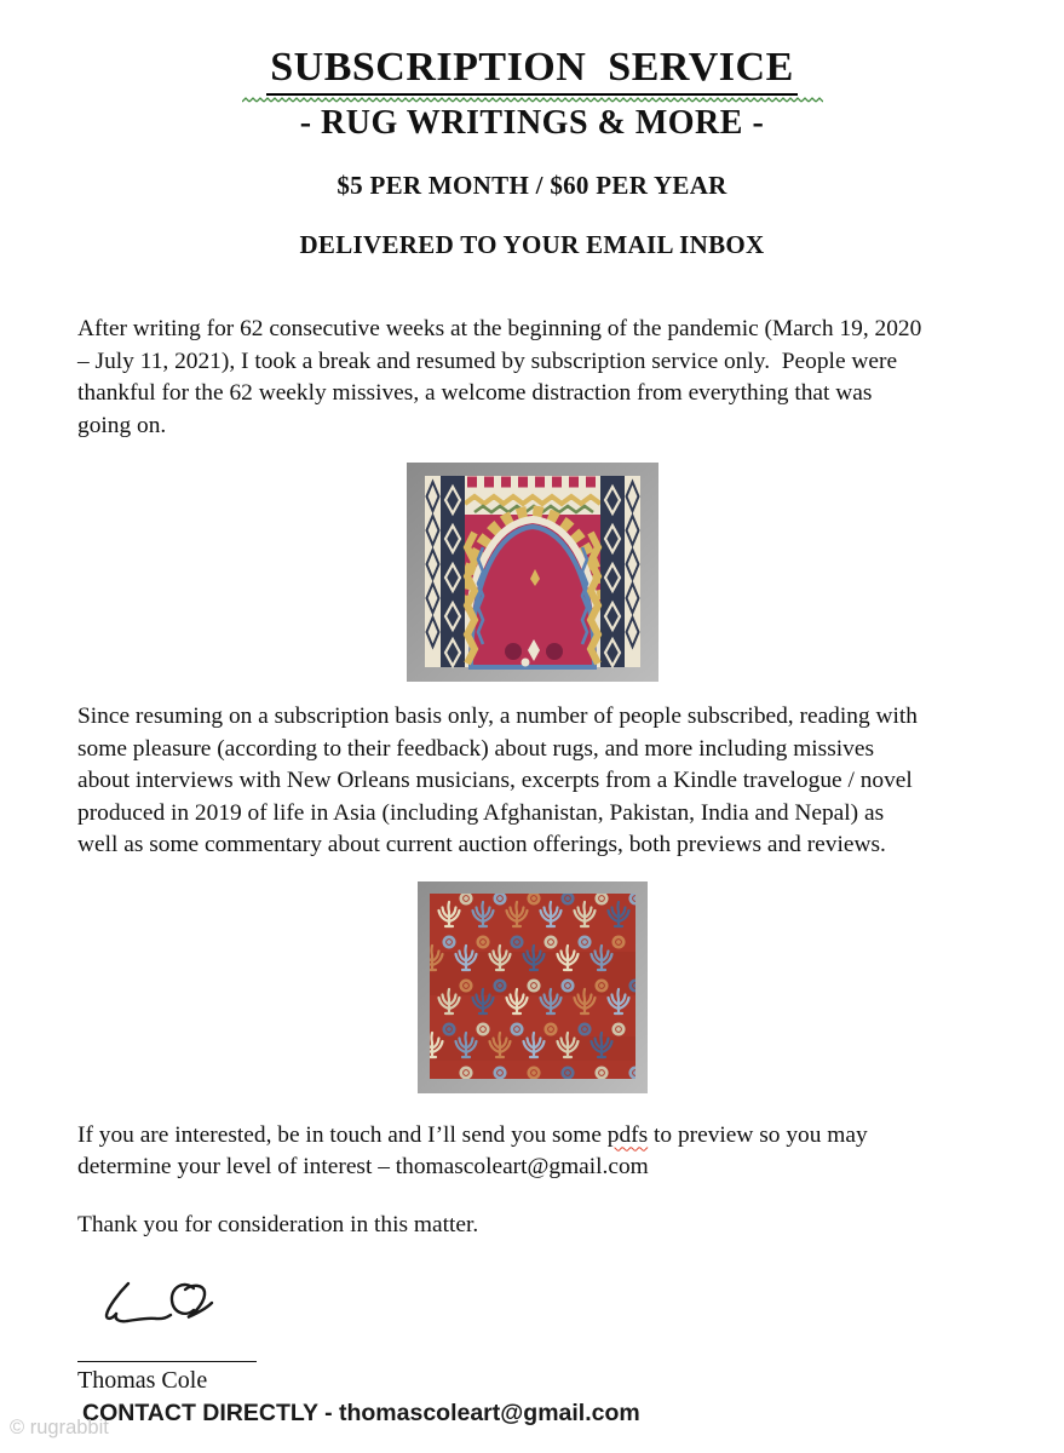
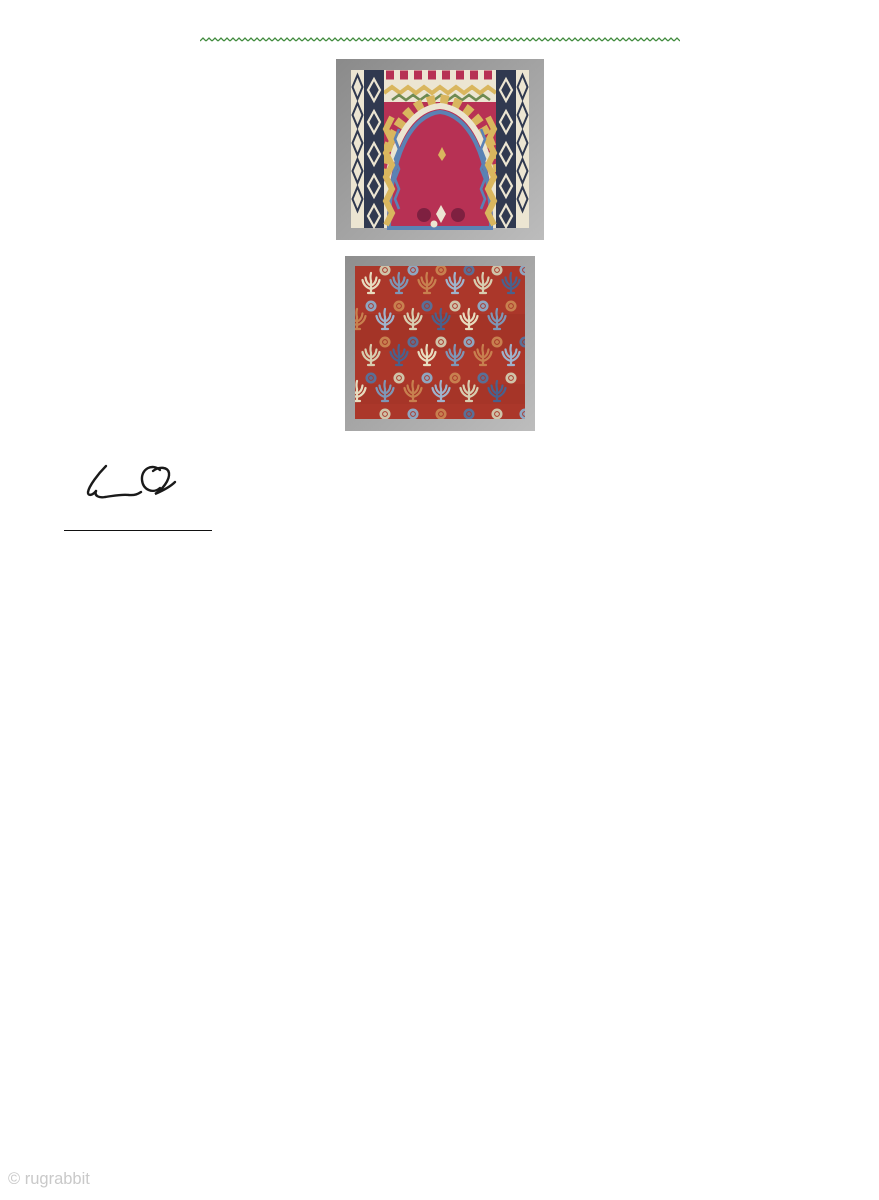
- SUBSCRIPTION SERVICE
- - RUG WRITINGS & MORE -
- $5 PER MONTH / $60 PER YEAR
- DELIVERED TO YOUR EMAIL INBOX
- After writing for 62 consecutive weeks at the beginning of the pandemic (March 19, 2020
- – July 11, 2021), I took a break and resumed by subscription service only. People were
- thankful for the 62 weekly missives, a welcome distraction from everything that was
- going on.
- Since resuming on a subscription basis only, a number of people subscribed, reading with
- some pleasure (according to their feedback) about rugs, and more including missives
- about interviews with New Orleans musicians, excerpts from a Kindle travelogue / novel
- produced in 2019 of life in Asia (including Afghanistan, Pakistan, India and Nepal) as
- well as some commentary about current auction offerings, both previews and reviews.
- If you are interested, be in touch and I’ll send you some pdfs to preview so you may
- determine your level of interest – thomascoleart@gmail.com
- Thank you for consideration in this matter.
- Thomas Cole
- CONTACT DIRECTLY - thomascoleart@gmail.com
  © rugrabbit
